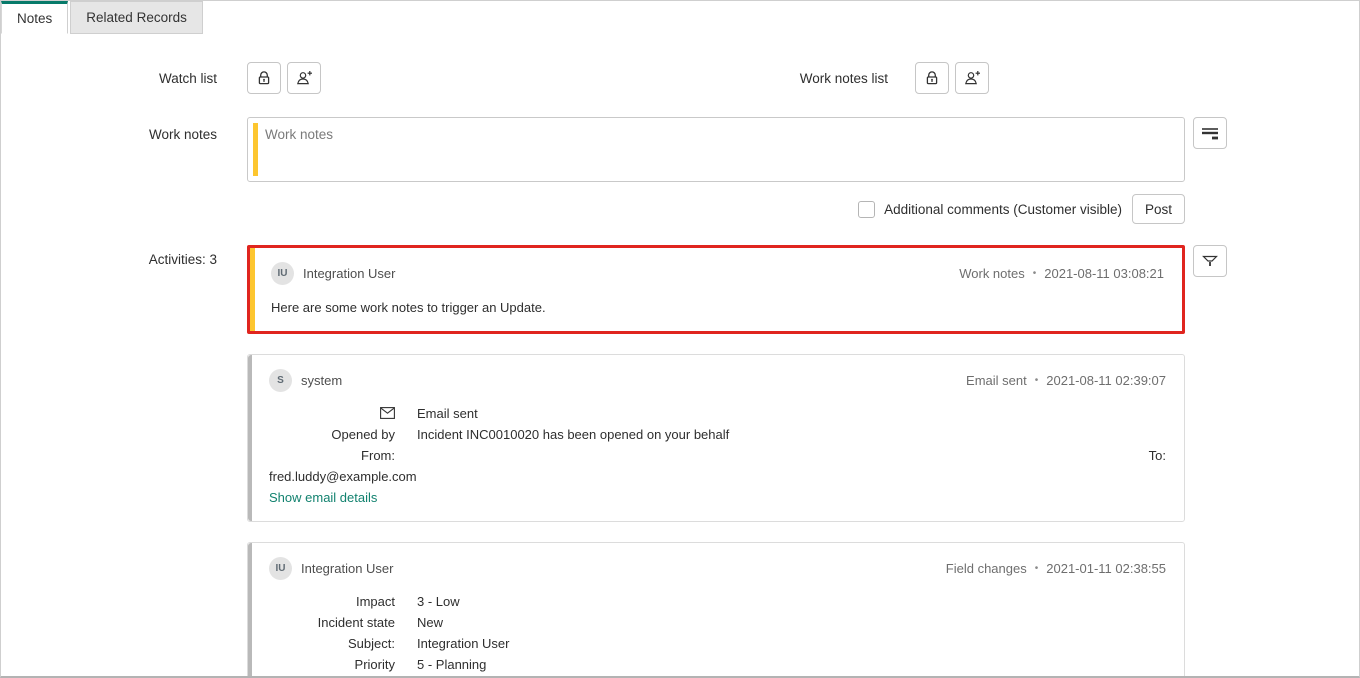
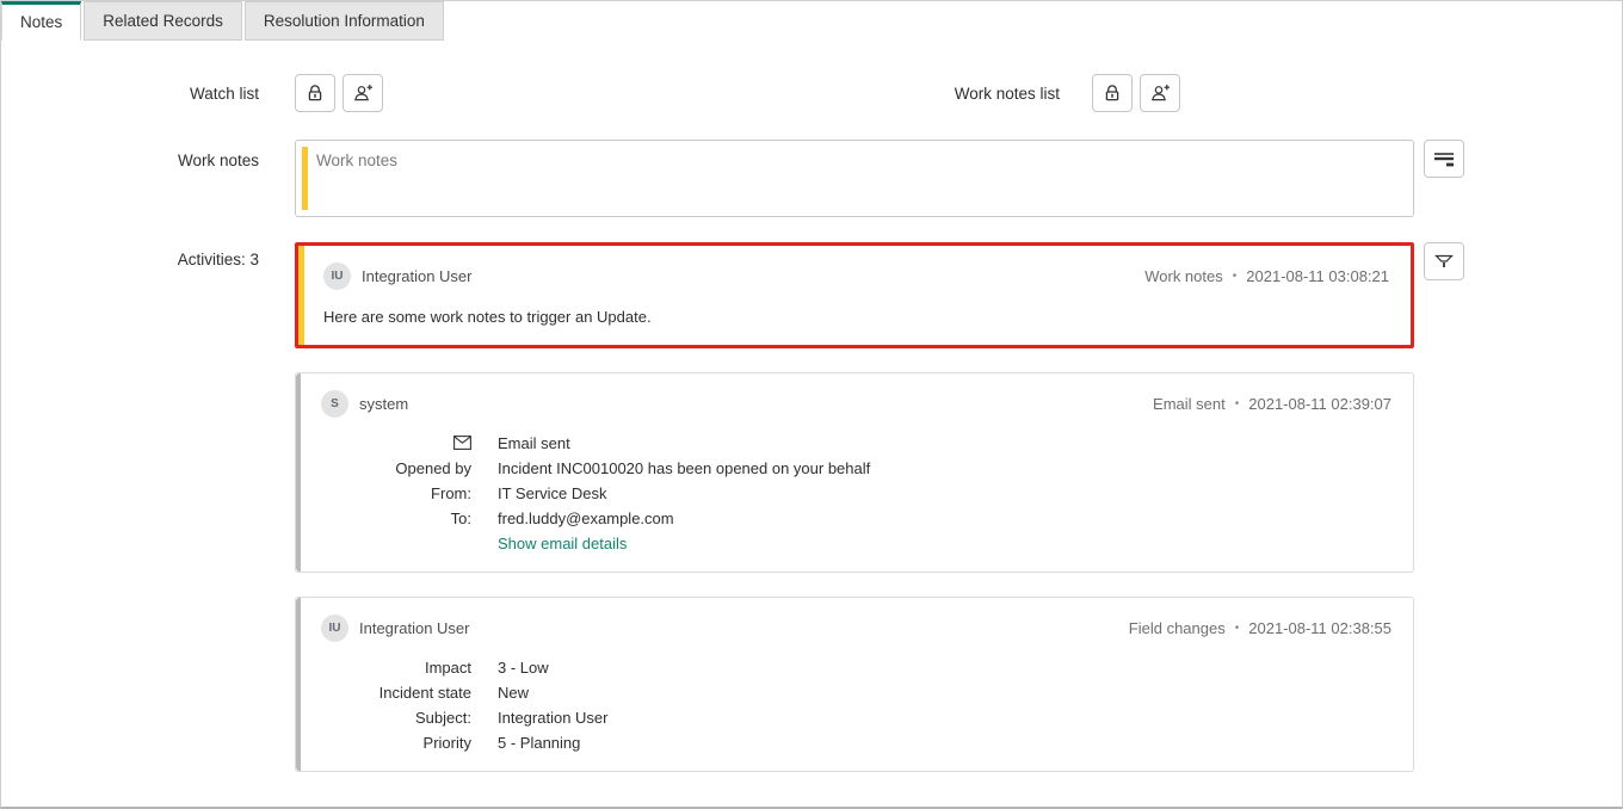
  Notes
  Related Records
+ Resolution Information
  Watch list
  Work notes list
  Work notes
  Work notes
- Additional comments (Customer visible)
- Post
  Activities: 3
  IU
  Integration User
  Work notes
  •
  2021-08-11 03:08:21
  Here are some work notes to trigger an Update.
  S
  system
  Email sent
  •
  2021-08-11 02:39:07
  Email sent
  Opened by
  Incident INC0010020 has been opened on your behalf
  From:
+ IT Service Desk
  To:
  fred.luddy@example.com
  Show email details
  IU
  Integration User
  Field changes
  •
- 2021-01-11 02:38:55
+ 2021-08-11 02:38:55
  Impact
  3 - Low
  Incident state
  New
  Subject:
  Integration User
  Priority
  5 - Planning
